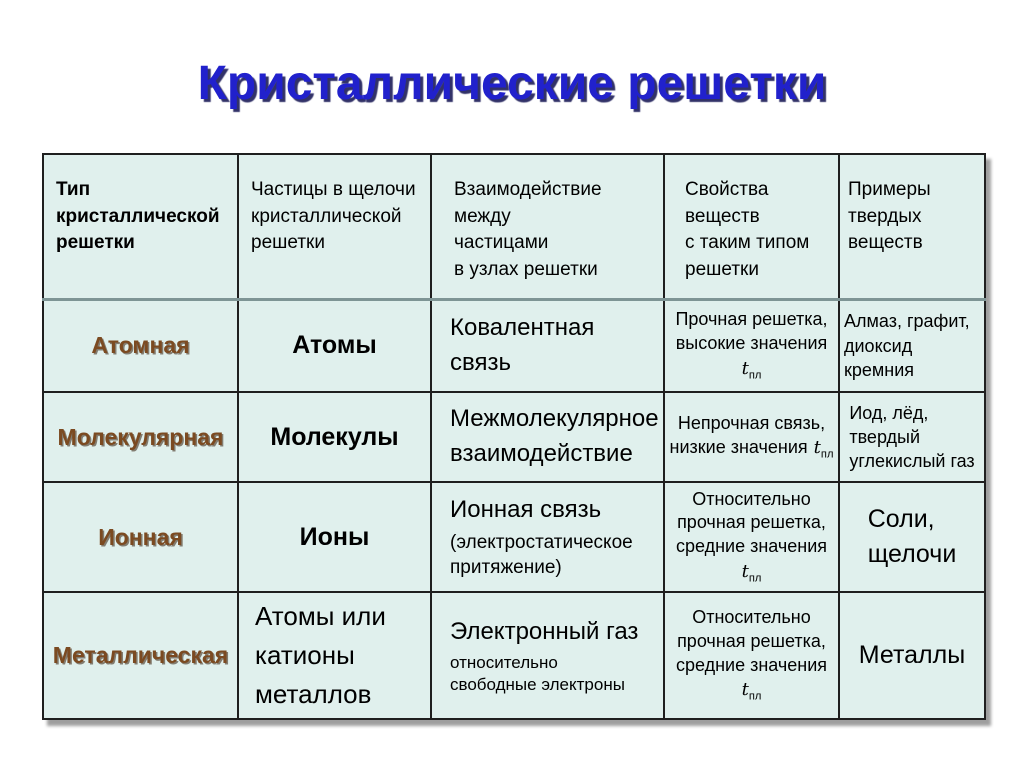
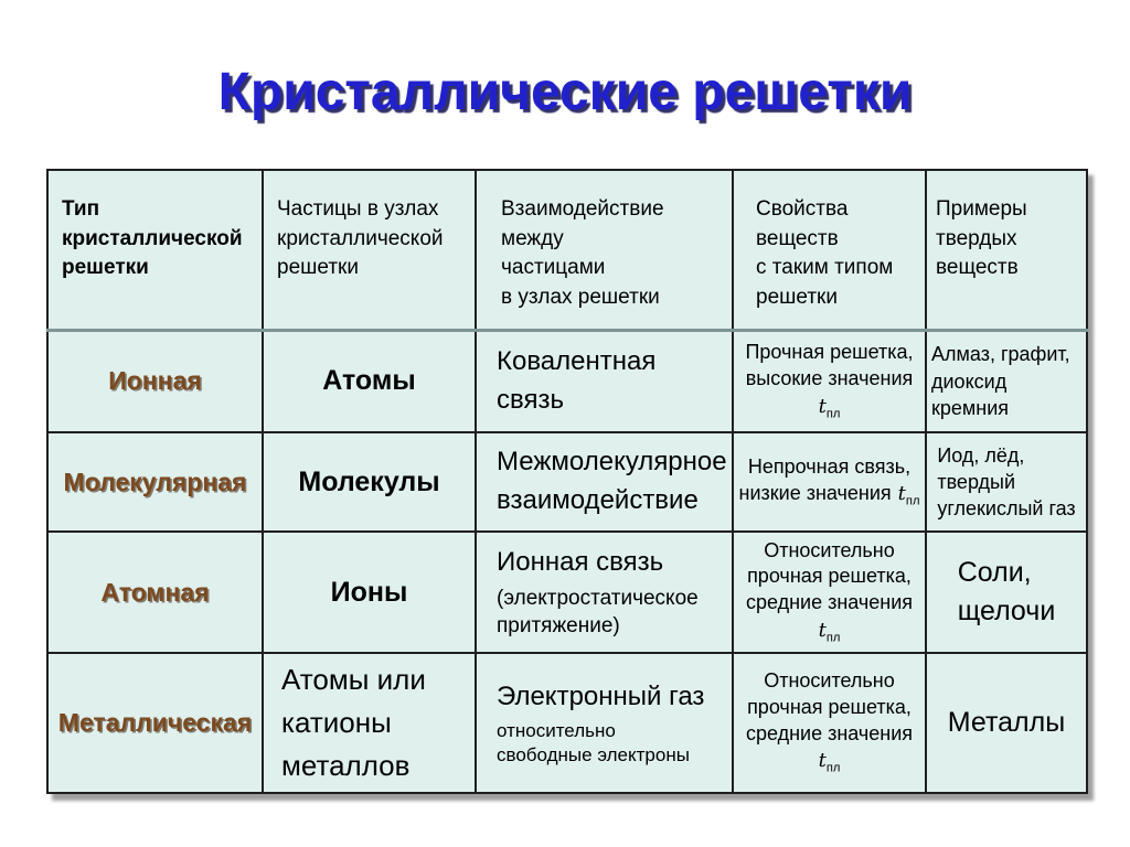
  Кристаллические решетки
- Тип кристаллической решетки	Частицы в щелочи кристаллической решетки	Взаимодействие между частицами в узлах решетки	Свойства веществ с таким типом решетки	Примеры твердых веществ
+ Тип кристаллической решетки	Частицы в узлах кристаллической решетки	Взаимодействие между частицами в узлах решетки	Свойства веществ с таким типом решетки	Примеры твердых веществ
- Атомная	Атомы	Ковалентная связь	Прочная решетка, высокие значения tпл	Алмаз, графит, диоксид кремния
+ Ионная	Атомы	Ковалентная связь	Прочная решетка, высокие значения tпл	Алмаз, графит, диоксид кремния
  Молекулярная	Молекулы	Межмолекулярное взаимодействие	Непрочная связь, низкие значения tпл	Иод, лёд, твердый углекислый газ
- Ионная	Ионы	Ионная связь (электростатическое притяжение)	Относительно прочная решетка, средние значения tпл	Соли, щелочи
+ Атомная	Ионы	Ионная связь (электростатическое притяжение)	Относительно прочная решетка, средние значения tпл	Соли, щелочи
  Металлическая	Атомы или катионы металлов	Электронный газ относительно свободные электроны	Относительно прочная решетка, средние значения tпл	Металлы
